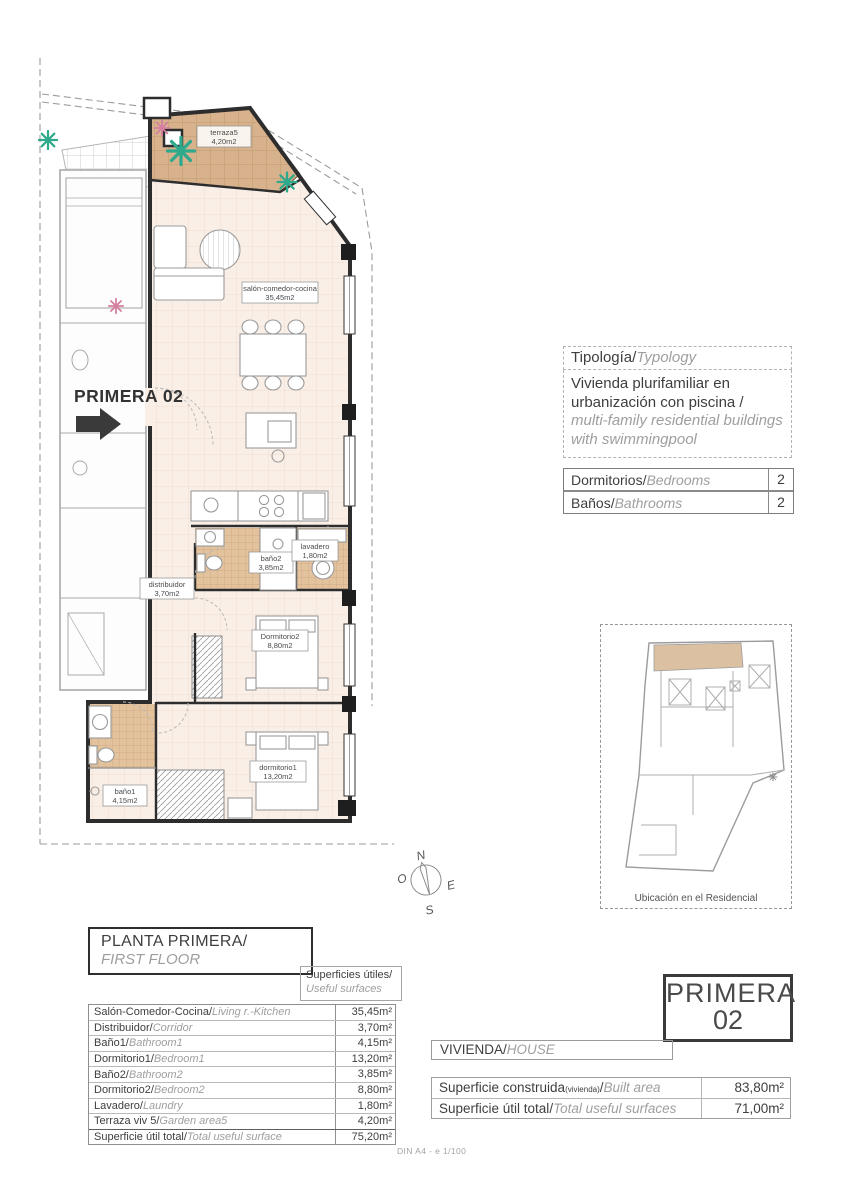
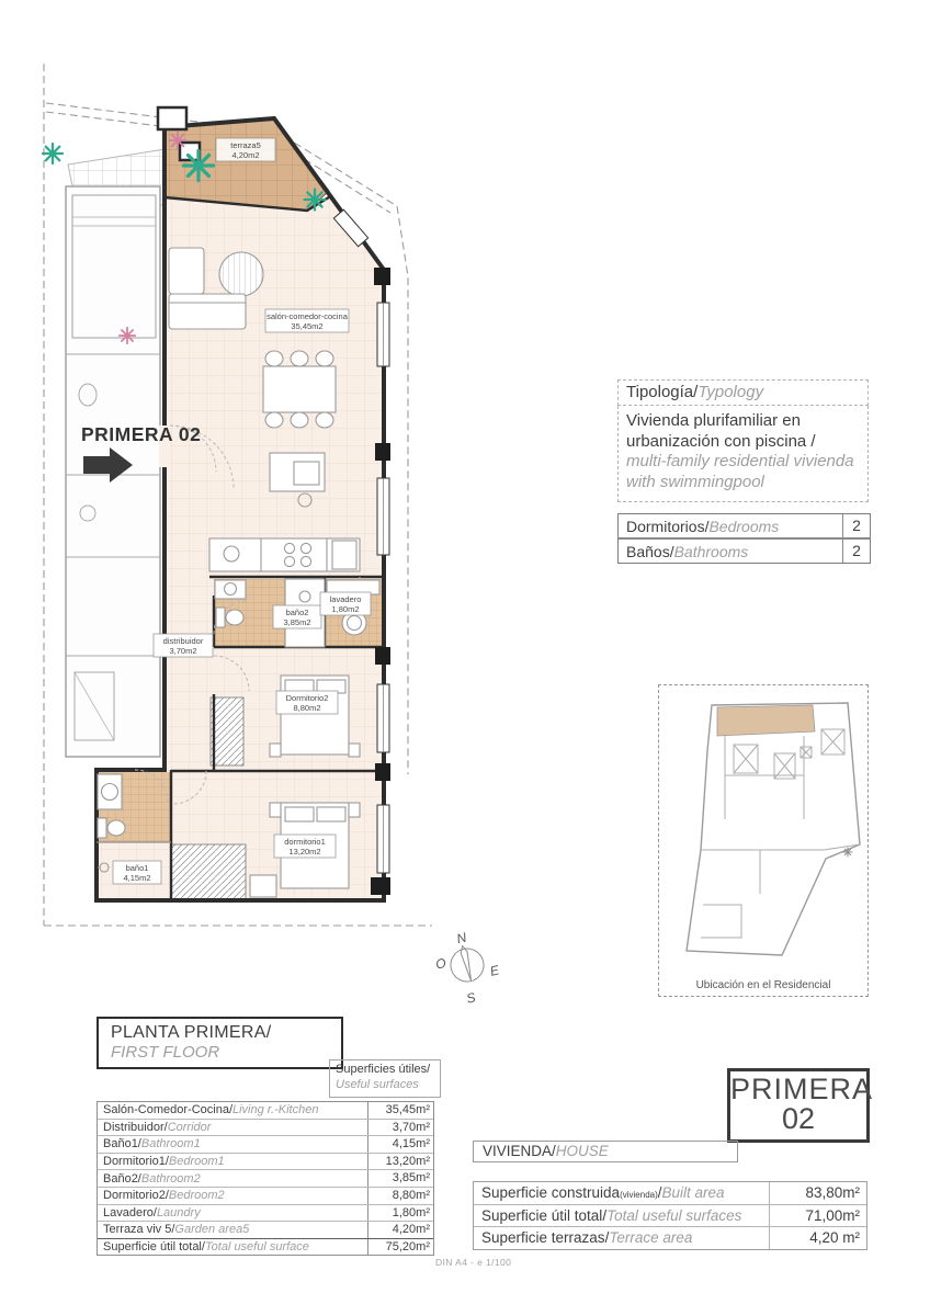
  terraza5
  4,20m2
  salón-comedor-cocina
  35,45m2
  baño2
  3,85m2
  lavadero
  1,80m2
  distribuidor
  3,70m2
  Dormitorio2
  8,80m2
  dormitorio1
  13,20m2
  baño1
  4,15m2
  PRIMERA 02
  Tipología/Typology
- Vivienda plurifamiliar en urbanización con piscina / multi-family residential buildings with swimmingpool
+ Vivienda plurifamiliar en urbanización con piscina / multi-family residential vivienda with swimmingpool
  Dormitorios/Bedrooms
  2
  Baños/Bathrooms
  2
  Ubicación en el Residencial
  PLANTA PRIMERA/
  FIRST FLOOR
  Superficies útiles/
  Useful surfaces
  Salón-Comedor-Cocina/Living r.-Kitchen
  35,45m²
  Distribuidor/Corridor
  3,70m²
  Baño1/Bathroom1
  4,15m²
  Dormitorio1/Bedroom1
  13,20m²
  Baño2/Bathroom2
  3,85m²
  Dormitorio2/Bedroom2
  8,80m²
  Lavadero/Laundry
  1,80m²
  Terraza viv 5/Garden area5
  4,20m²
  Superficie útil total/Total useful surface
  75,20m²
  PRIMERA
  02
  VIVIENDA/HOUSE
  Superficie construida(vivienda)/Built area
  83,80m²
  Superficie útil total/Total useful surfaces
  71,00m²
+ Superficie terrazas/Terrace area
+ 4,20 m²
  DIN A4 - e 1/100
